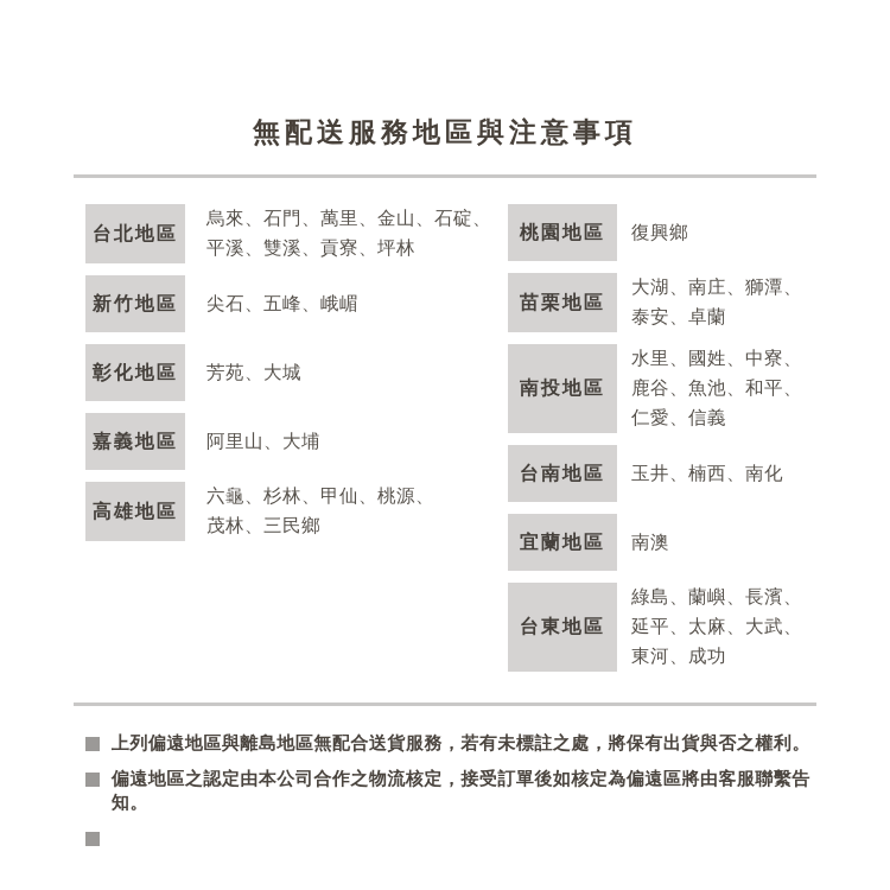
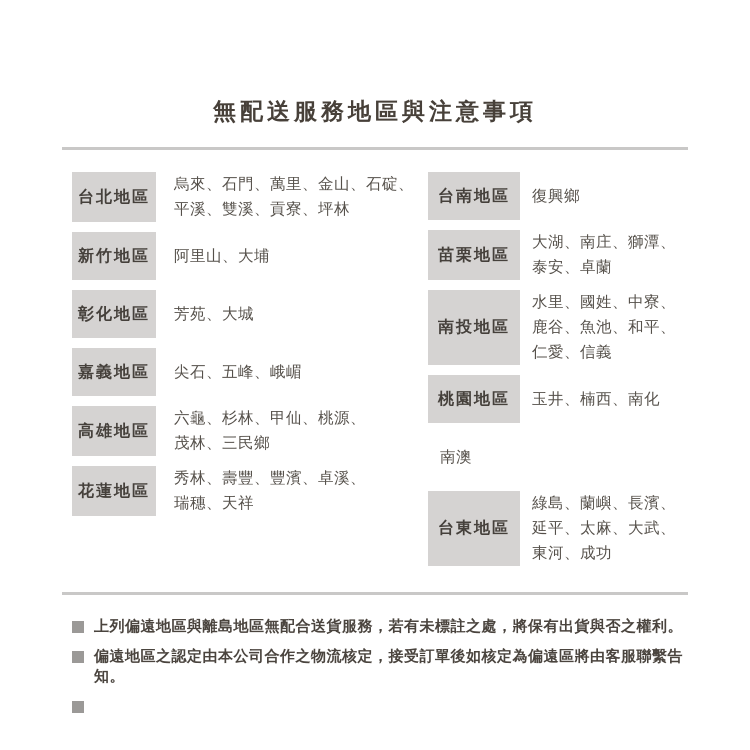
  無配送服務地區與注意事項
  台北地區
  烏來、石門、萬里、金山、石碇、
  平溪、雙溪、貢寮、坪林
  新竹地區
- 尖石、五峰、峨嵋
+ 阿里山、大埔
  彰化地區
  芳苑、大城
  嘉義地區
- 阿里山、大埔
+ 尖石、五峰、峨嵋
  高雄地區
  六龜、杉林、甲仙、桃源、
  茂林、三民鄉
+ 花蓮地區
+ 秀林、壽豐、豐濱、卓溪、
+ 瑞穗、天祥
- 桃園地區
+ 台南地區
  復興鄉
  苗栗地區
  大湖、南庄、獅潭、
  泰安、卓蘭
  南投地區
  水里、國姓、中寮、
  鹿谷、魚池、和平、
  仁愛、信義
- 台南地區
+ 桃園地區
  玉井、楠西、南化
- 宜蘭地區
  南澳
  台東地區
  綠島、蘭嶼、長濱、
  延平、太麻、大武、
  東河、成功
  上列偏遠地區與離島地區無配合送貨服務，若有未標註之處，將保有出貨與否之權利。
  偏遠地區之認定由本公司合作之物流核定，接受訂單後如核定為偏遠區將由客服聯繫告知。
